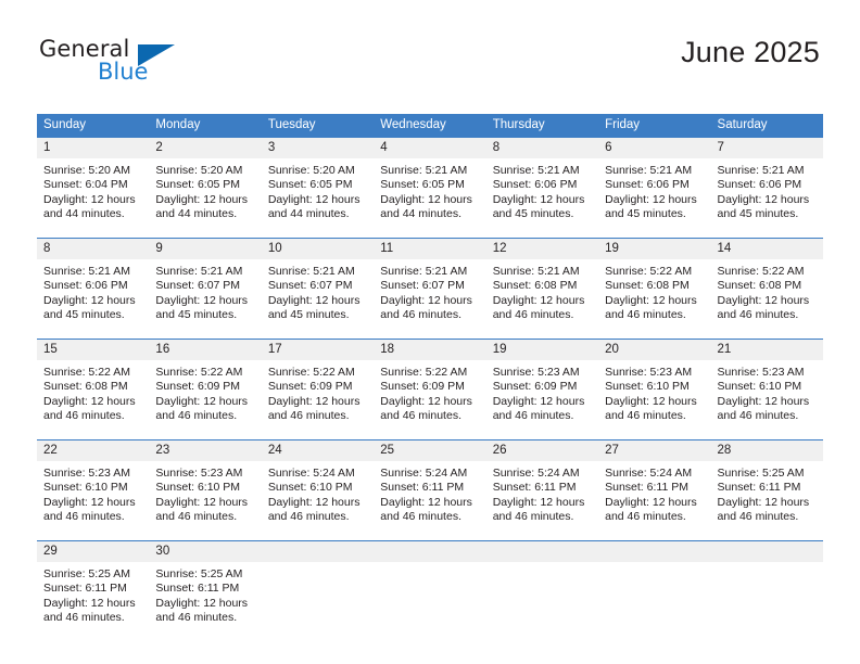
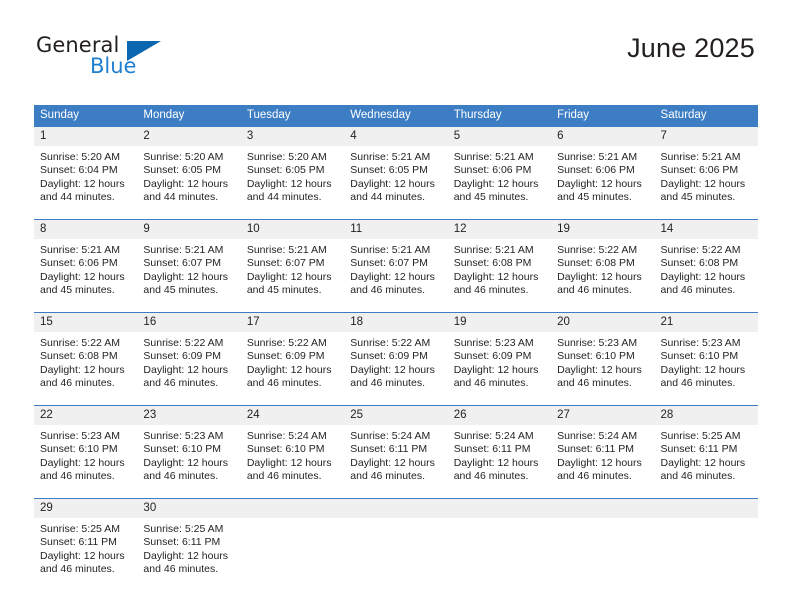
  General
  Blue
  June 2025
  Sunday	Monday	Tuesday	Wednesday	Thursday	Friday	Saturday
- 1 Sunrise: 5:20 AM Sunset: 6:04 PM Daylight: 12 hours and 44 minutes.	2 Sunrise: 5:20 AM Sunset: 6:05 PM Daylight: 12 hours and 44 minutes.	3 Sunrise: 5:20 AM Sunset: 6:05 PM Daylight: 12 hours and 44 minutes.	4 Sunrise: 5:21 AM Sunset: 6:05 PM Daylight: 12 hours and 44 minutes.	8 Sunrise: 5:21 AM Sunset: 6:06 PM Daylight: 12 hours and 45 minutes.	6 Sunrise: 5:21 AM Sunset: 6:06 PM Daylight: 12 hours and 45 minutes.	7 Sunrise: 5:21 AM Sunset: 6:06 PM Daylight: 12 hours and 45 minutes.
+ 1 Sunrise: 5:20 AM Sunset: 6:04 PM Daylight: 12 hours and 44 minutes.	2 Sunrise: 5:20 AM Sunset: 6:05 PM Daylight: 12 hours and 44 minutes.	3 Sunrise: 5:20 AM Sunset: 6:05 PM Daylight: 12 hours and 44 minutes.	4 Sunrise: 5:21 AM Sunset: 6:05 PM Daylight: 12 hours and 44 minutes.	5 Sunrise: 5:21 AM Sunset: 6:06 PM Daylight: 12 hours and 45 minutes.	6 Sunrise: 5:21 AM Sunset: 6:06 PM Daylight: 12 hours and 45 minutes.	7 Sunrise: 5:21 AM Sunset: 6:06 PM Daylight: 12 hours and 45 minutes.
  8 Sunrise: 5:21 AM Sunset: 6:06 PM Daylight: 12 hours and 45 minutes.	9 Sunrise: 5:21 AM Sunset: 6:07 PM Daylight: 12 hours and 45 minutes.	10 Sunrise: 5:21 AM Sunset: 6:07 PM Daylight: 12 hours and 45 minutes.	11 Sunrise: 5:21 AM Sunset: 6:07 PM Daylight: 12 hours and 46 minutes.	12 Sunrise: 5:21 AM Sunset: 6:08 PM Daylight: 12 hours and 46 minutes.	19 Sunrise: 5:22 AM Sunset: 6:08 PM Daylight: 12 hours and 46 minutes.	14 Sunrise: 5:22 AM Sunset: 6:08 PM Daylight: 12 hours and 46 minutes.
  15 Sunrise: 5:22 AM Sunset: 6:08 PM Daylight: 12 hours and 46 minutes.	16 Sunrise: 5:22 AM Sunset: 6:09 PM Daylight: 12 hours and 46 minutes.	17 Sunrise: 5:22 AM Sunset: 6:09 PM Daylight: 12 hours and 46 minutes.	18 Sunrise: 5:22 AM Sunset: 6:09 PM Daylight: 12 hours and 46 minutes.	19 Sunrise: 5:23 AM Sunset: 6:09 PM Daylight: 12 hours and 46 minutes.	20 Sunrise: 5:23 AM Sunset: 6:10 PM Daylight: 12 hours and 46 minutes.	21 Sunrise: 5:23 AM Sunset: 6:10 PM Daylight: 12 hours and 46 minutes.
  22 Sunrise: 5:23 AM Sunset: 6:10 PM Daylight: 12 hours and 46 minutes.	23 Sunrise: 5:23 AM Sunset: 6:10 PM Daylight: 12 hours and 46 minutes.	24 Sunrise: 5:24 AM Sunset: 6:10 PM Daylight: 12 hours and 46 minutes.	25 Sunrise: 5:24 AM Sunset: 6:11 PM Daylight: 12 hours and 46 minutes.	26 Sunrise: 5:24 AM Sunset: 6:11 PM Daylight: 12 hours and 46 minutes.	27 Sunrise: 5:24 AM Sunset: 6:11 PM Daylight: 12 hours and 46 minutes.	28 Sunrise: 5:25 AM Sunset: 6:11 PM Daylight: 12 hours and 46 minutes.
  29 Sunrise: 5:25 AM Sunset: 6:11 PM Daylight: 12 hours and 46 minutes.	30 Sunrise: 5:25 AM Sunset: 6:11 PM Daylight: 12 hours and 46 minutes.
